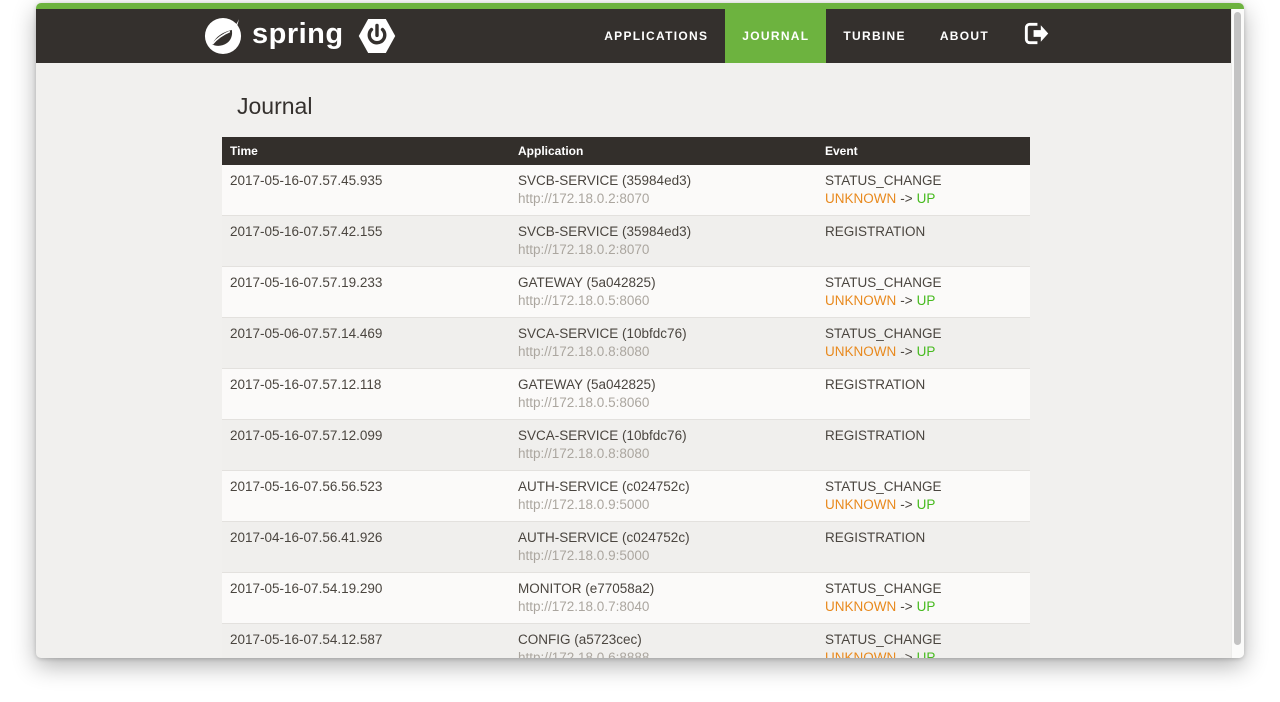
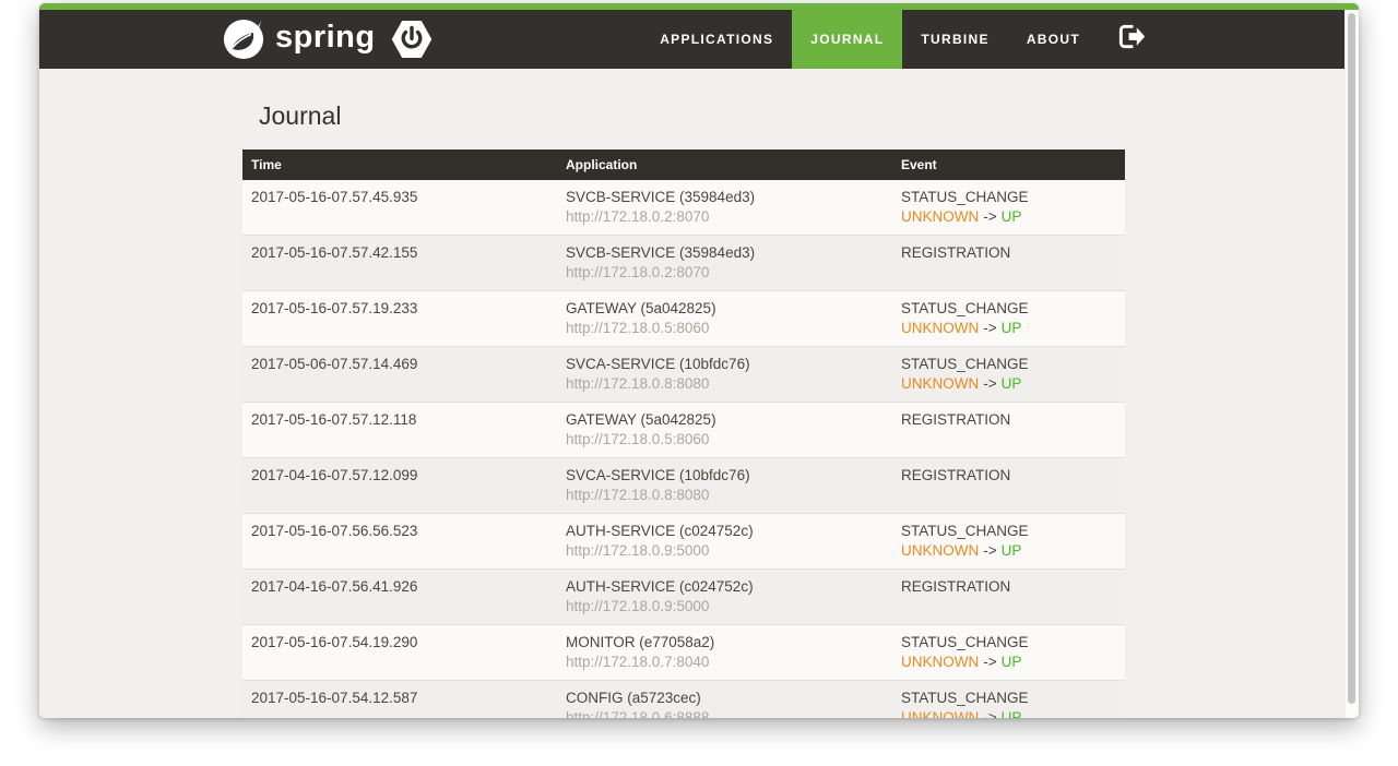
  spring
  APPLICATIONS
  JOURNAL
  TURBINE
  ABOUT
  Journal
  Time	Application	Event
  2017-05-16-07.57.45.935	SVCB-SERVICE (35984ed3)http://172.18.0.2:8070	STATUS_CHANGEUNKNOWN -> UP
  2017-05-16-07.57.42.155	SVCB-SERVICE (35984ed3)http://172.18.0.2:8070	REGISTRATION
  2017-05-16-07.57.19.233	GATEWAY (5a042825)http://172.18.0.5:8060	STATUS_CHANGEUNKNOWN -> UP
  2017-05-06-07.57.14.469	SVCA-SERVICE (10bfdc76)http://172.18.0.8:8080	STATUS_CHANGEUNKNOWN -> UP
  2017-05-16-07.57.12.118	GATEWAY (5a042825)http://172.18.0.5:8060	REGISTRATION
- 2017-05-16-07.57.12.099	SVCA-SERVICE (10bfdc76)http://172.18.0.8:8080	REGISTRATION
+ 2017-04-16-07.57.12.099	SVCA-SERVICE (10bfdc76)http://172.18.0.8:8080	REGISTRATION
  2017-05-16-07.56.56.523	AUTH-SERVICE (c024752c)http://172.18.0.9:5000	STATUS_CHANGEUNKNOWN -> UP
  2017-04-16-07.56.41.926	AUTH-SERVICE (c024752c)http://172.18.0.9:5000	REGISTRATION
  2017-05-16-07.54.19.290	MONITOR (e77058a2)http://172.18.0.7:8040	STATUS_CHANGEUNKNOWN -> UP
  2017-05-16-07.54.12.587	CONFIG (a5723cec)http://172.18.0.6:8888	STATUS_CHANGEUNKNOWN -> UP
